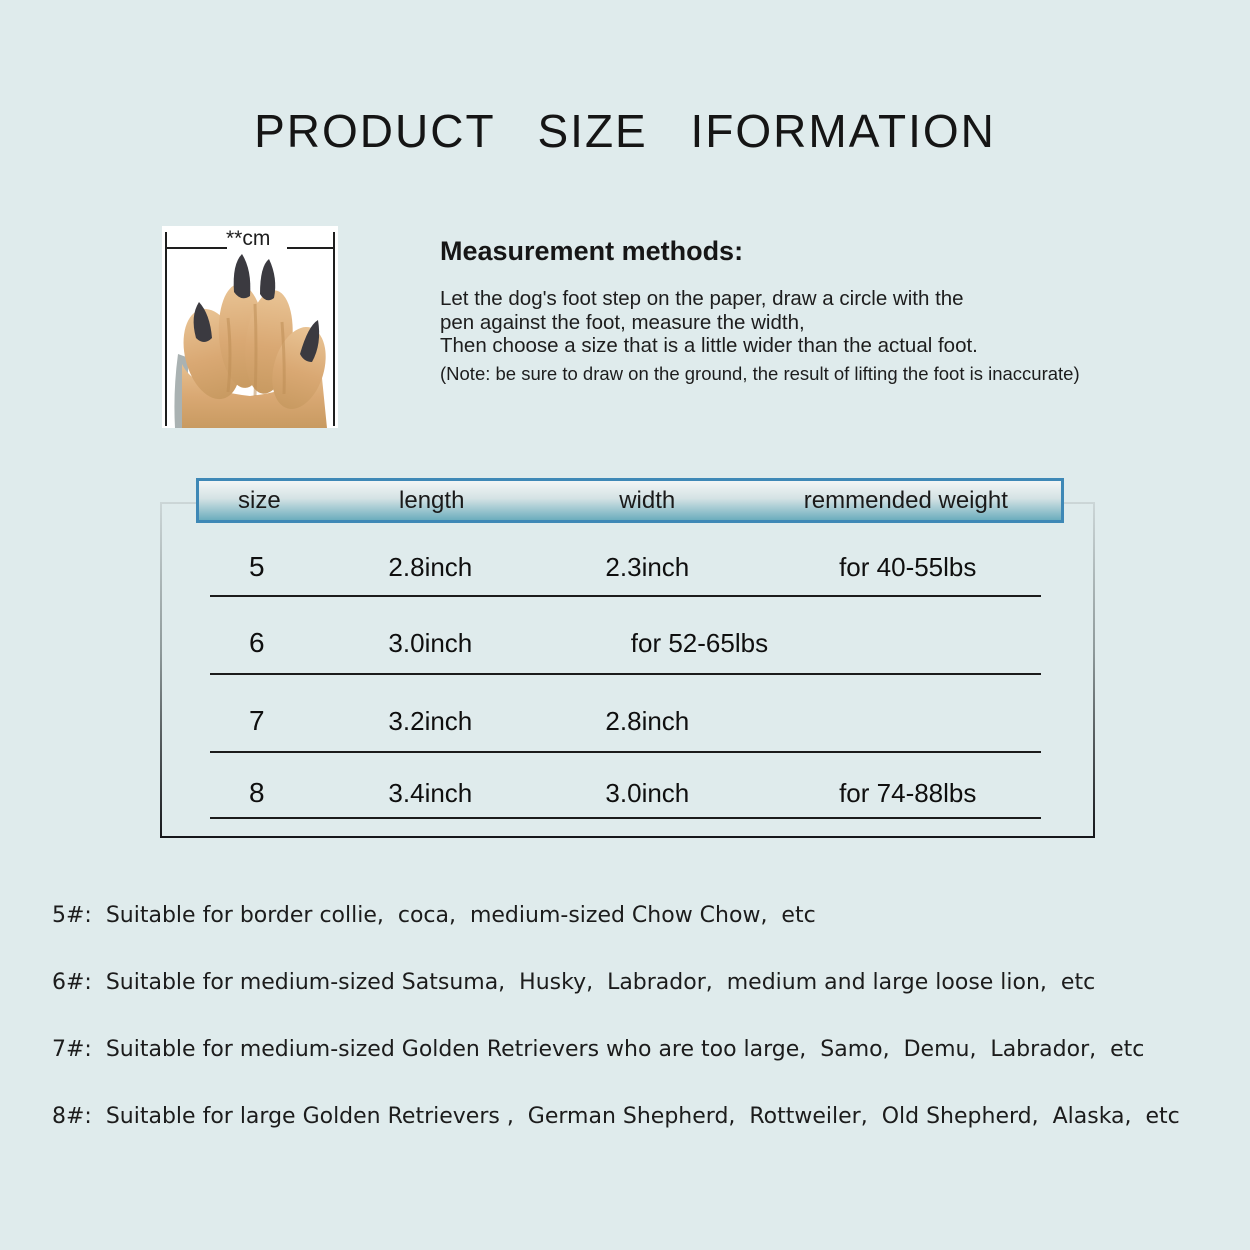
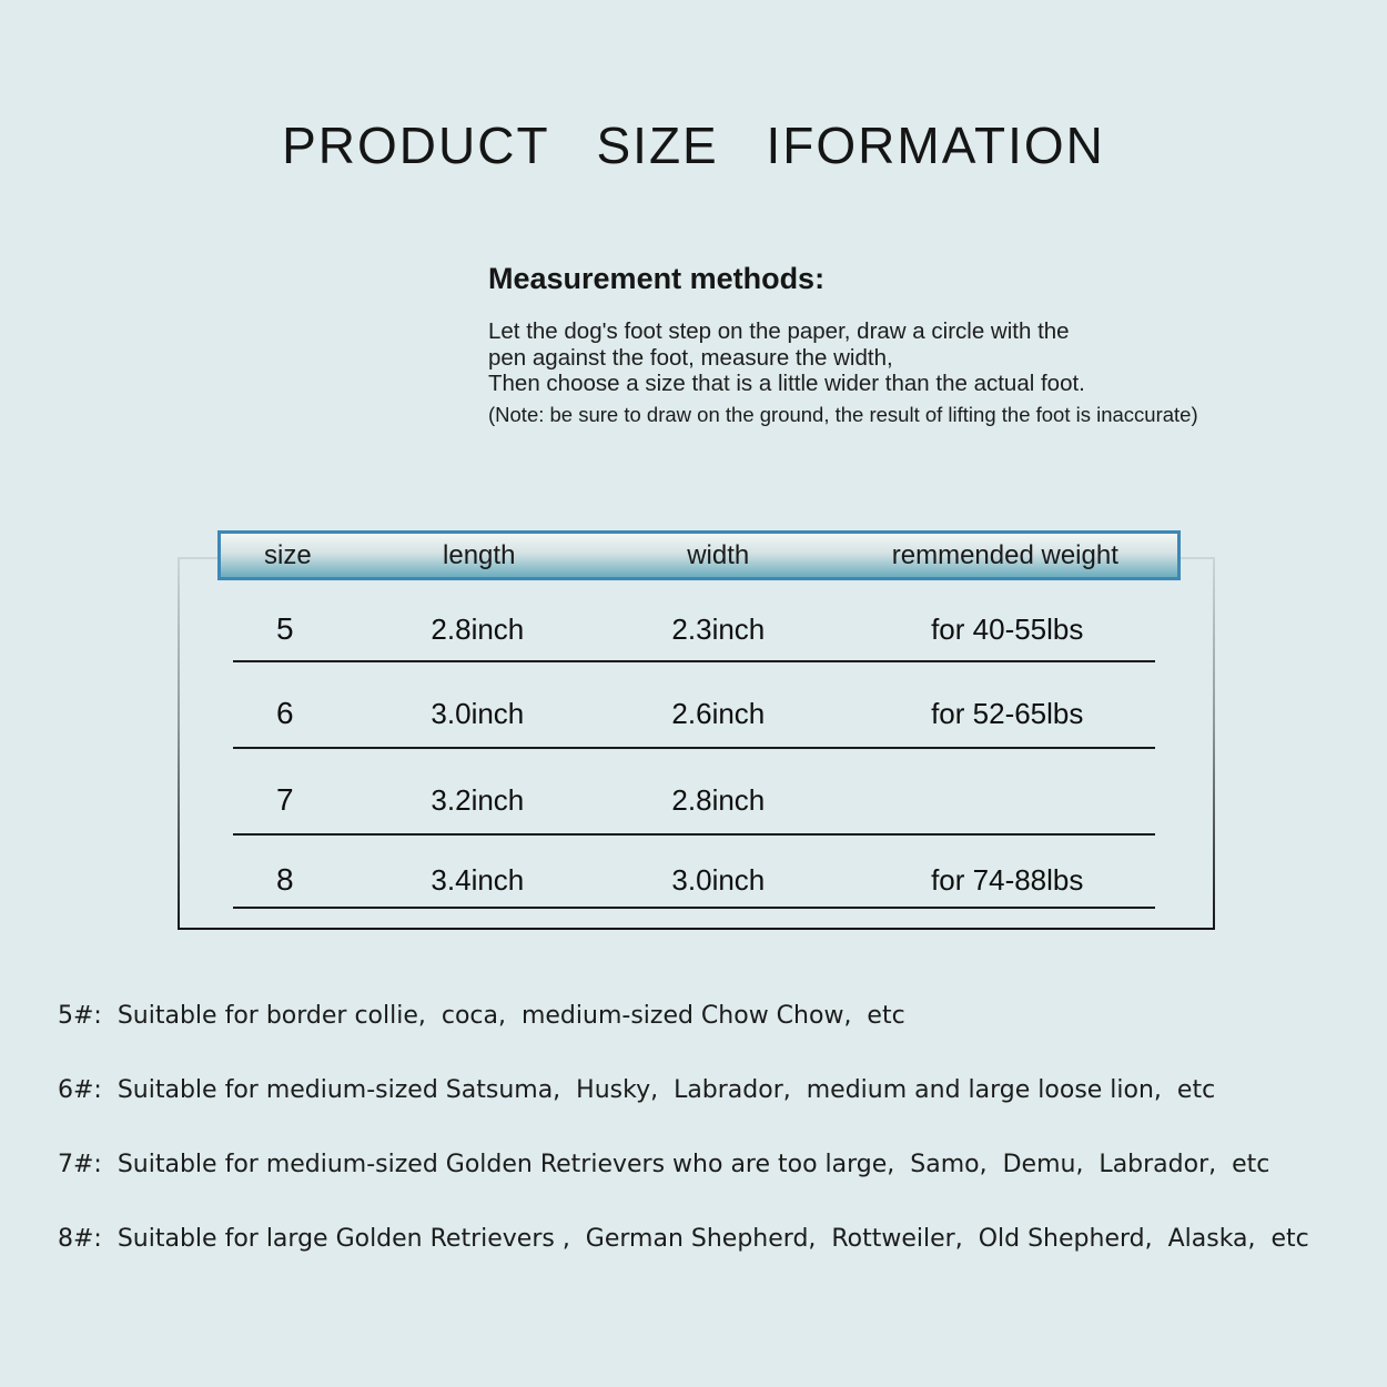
  PRODUCT SIZE IFORMATION
- **cm
  Measurement methods:
  Let the dog's foot step on the paper, draw a circle with the
  pen against the foot, measure the width,
  Then choose a size that is a little wider than the actual foot.
  (Note: be sure to draw on the ground, the result of lifting the foot is inaccurate)
  size
  length
  width
  remmended weight
  5
  2.8inch
  2.3inch
  for 40-55lbs
  6
  3.0inch
+ 2.6inch
  for 52-65lbs
  7
  3.2inch
  2.8inch
  8
  3.4inch
  3.0inch
  for 74-88lbs
  5#:
  Suitable for border collie, coca, medium-sized Chow Chow, etc
  6#:
  Suitable for medium-sized Satsuma, Husky, Labrador, medium and large loose lion, etc
  7#:
  Suitable for medium-sized Golden Retrievers who are too large, Samo, Demu, Labrador, etc
  8#:
  Suitable for large Golden Retrievers , German Shepherd, Rottweiler, Old Shepherd, Alaska, etc
